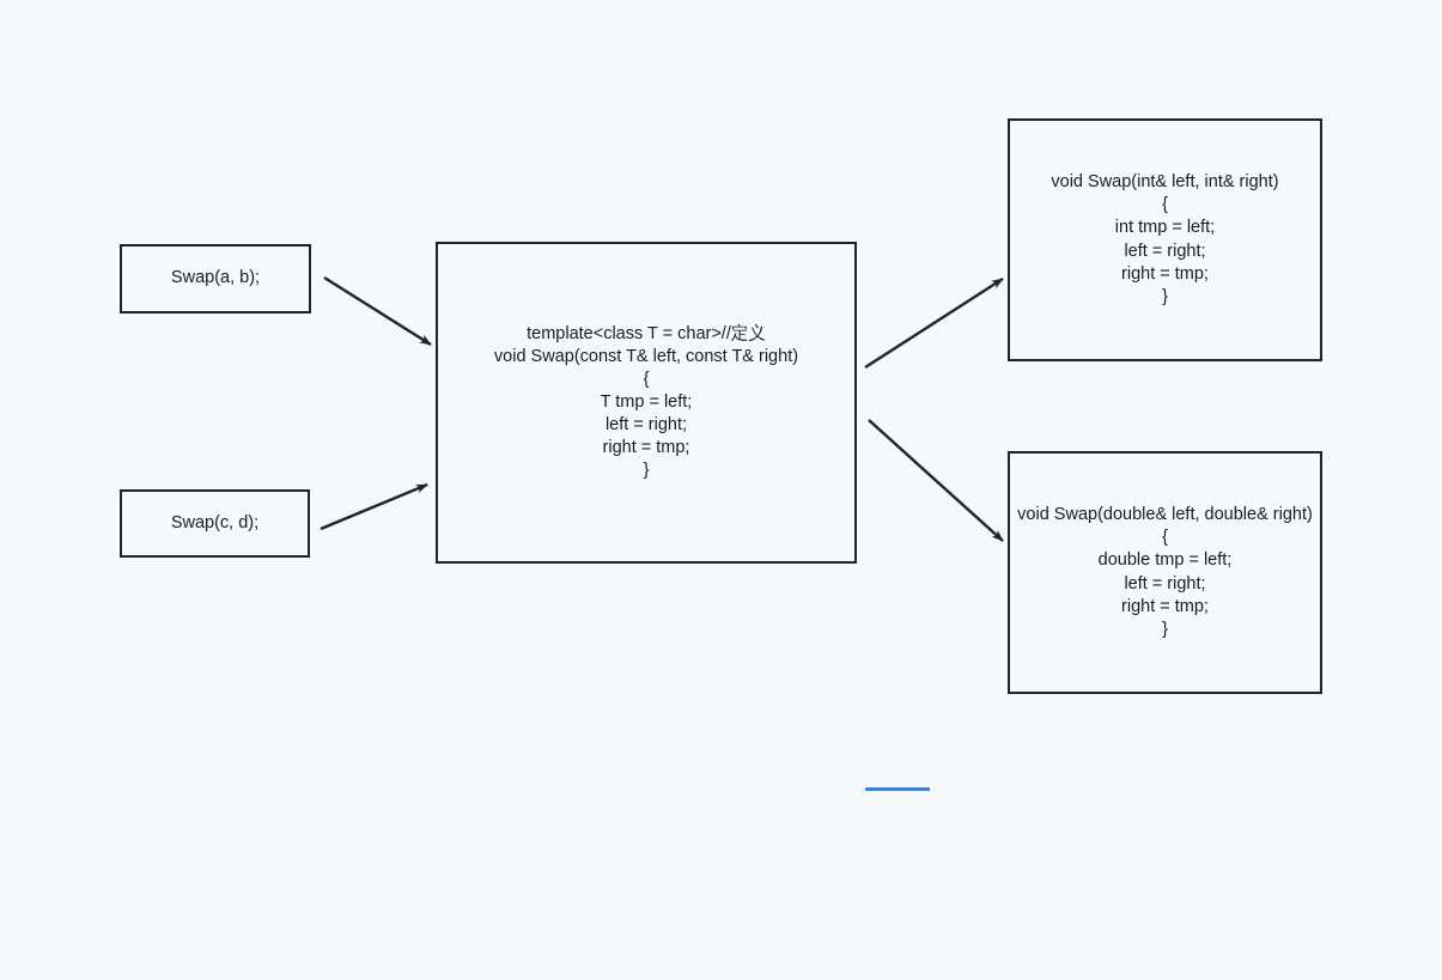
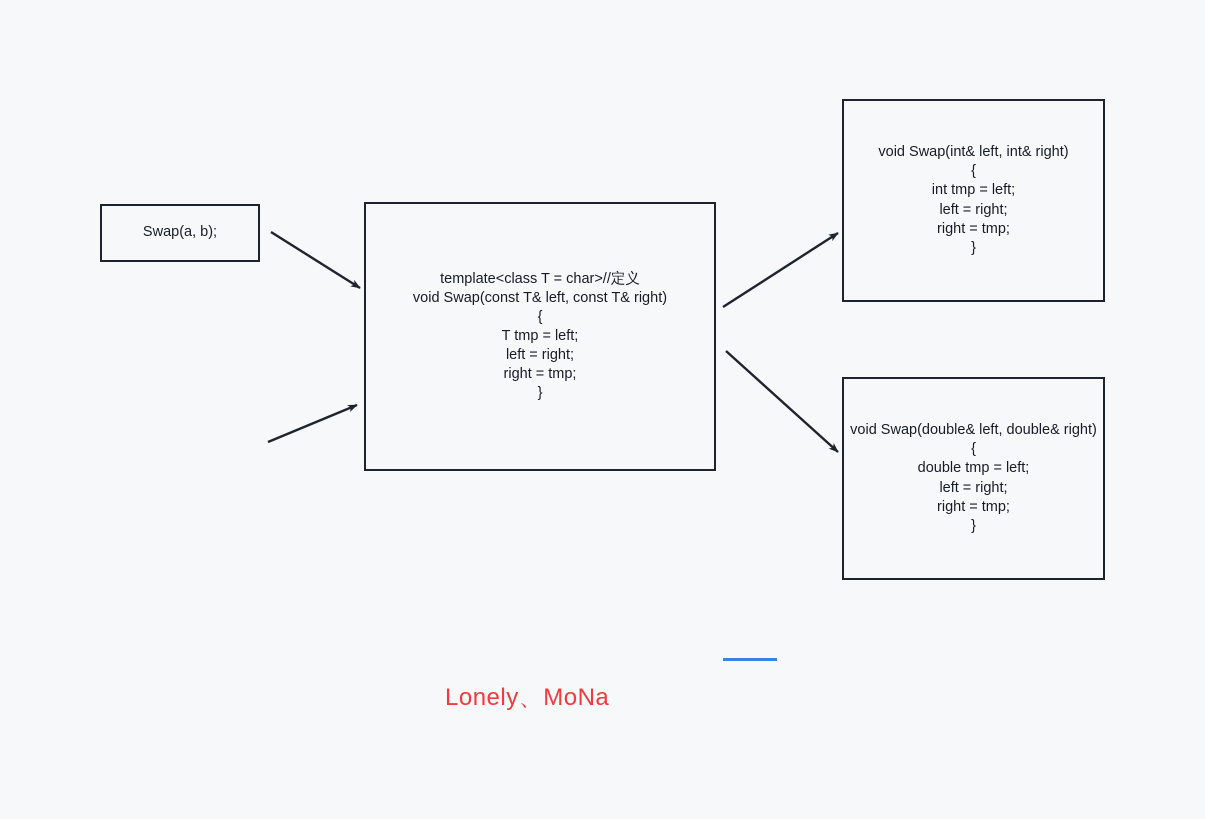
  Swap(a, b);
- Swap(c, d);
  template<class T = char>//定义
  void Swap(const T& left, const T& right)
  {
  T tmp = left;
  left = right;
  right = tmp;
  }
  void Swap(int& left, int& right)
  {
  int tmp = left;
  left = right;
  right = tmp;
  }
  void Swap(double& left, double& right)
  {
  double tmp = left;
  left = right;
  right = tmp;
  }
+ Lonely、MoNa
